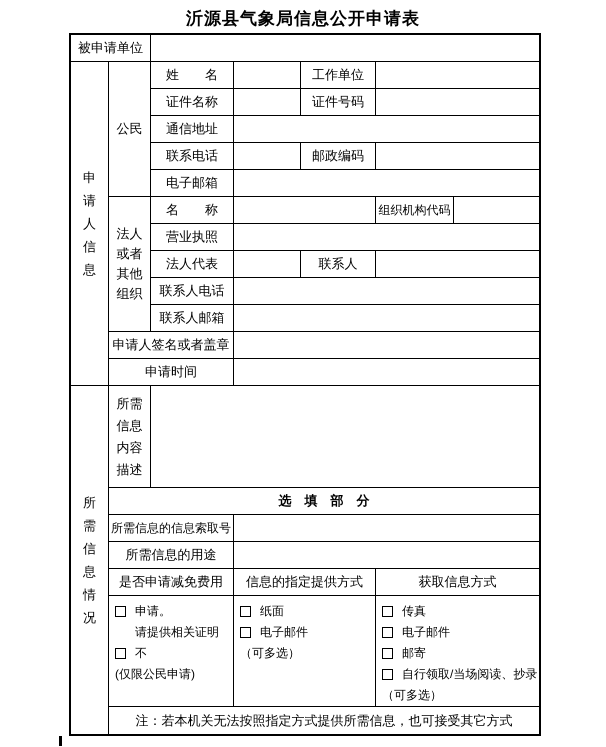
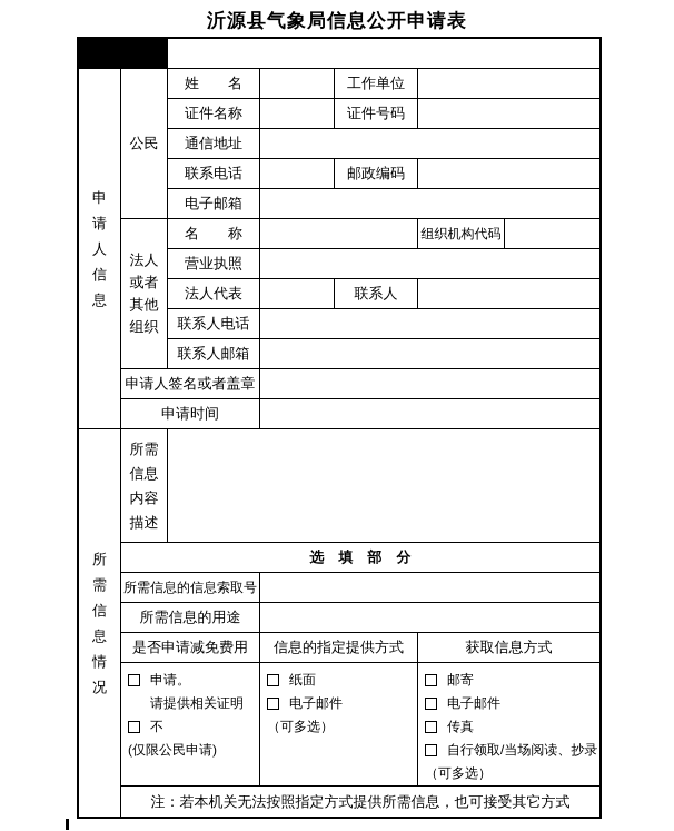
  沂源县气象局信息公开申请表
- 被申请单位
  申请人信息
  所需信息情况
  公民
  法人或者其他组织
  姓 名
  工作单位
  证件名称
  证件号码
  通信地址
  联系电话
  邮政编码
  电子邮箱
  名 称
  组织机构代码
  营业执照
  法人代表
  联系人
  联系人电话
  联系人邮箱
  申请人签名或者盖章
  申请时间
  所需信息内容描述
  选 填 部 分
  所需信息的信息索取号
  所需信息的用途
  是否申请减免费用
  信息的指定提供方式
  获取信息方式
  申请。
  请提供相关证明
  不
  (仅限公民申请)
  纸面
  电子邮件
  （可多选）
- 传真
+ 邮寄
  电子邮件
- 邮寄
+ 传真
  自行领取/当场阅读、抄录
  （可多选）
  注：若本机关无法按照指定方式提供所需信息，也可接受其它方式
